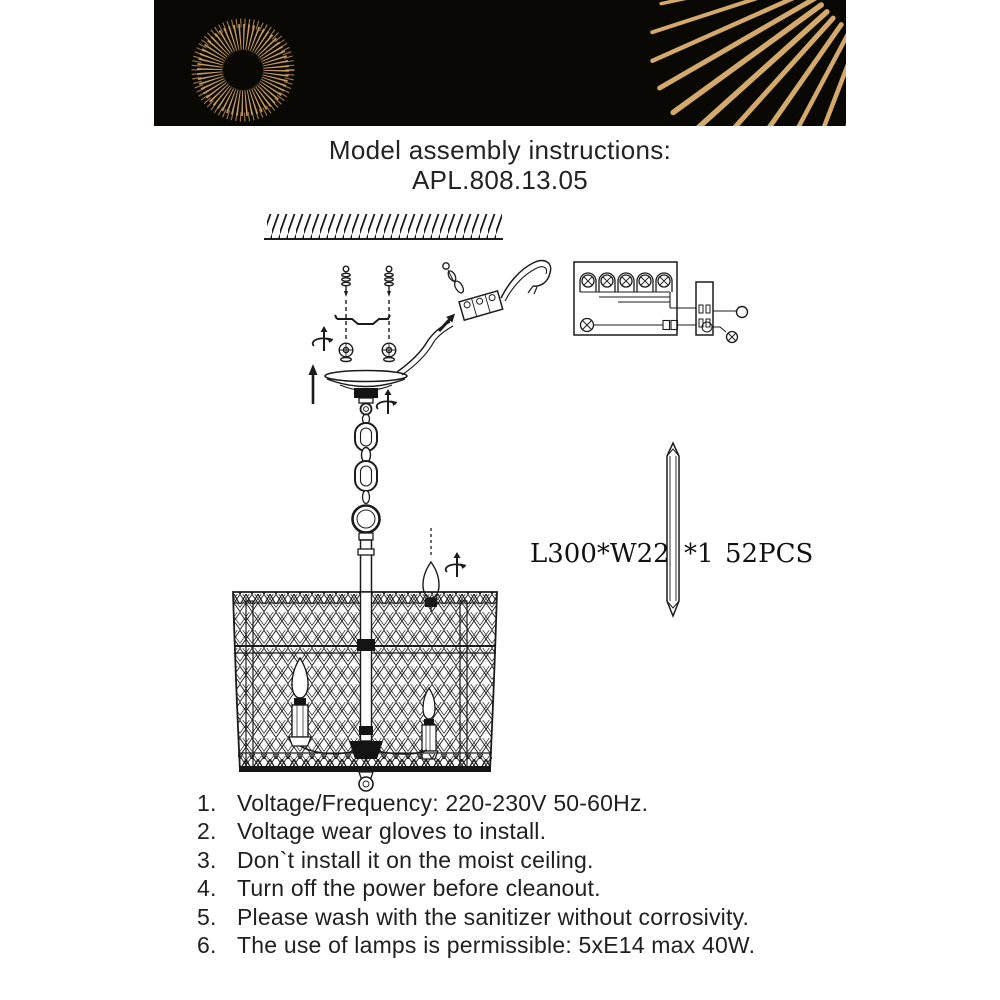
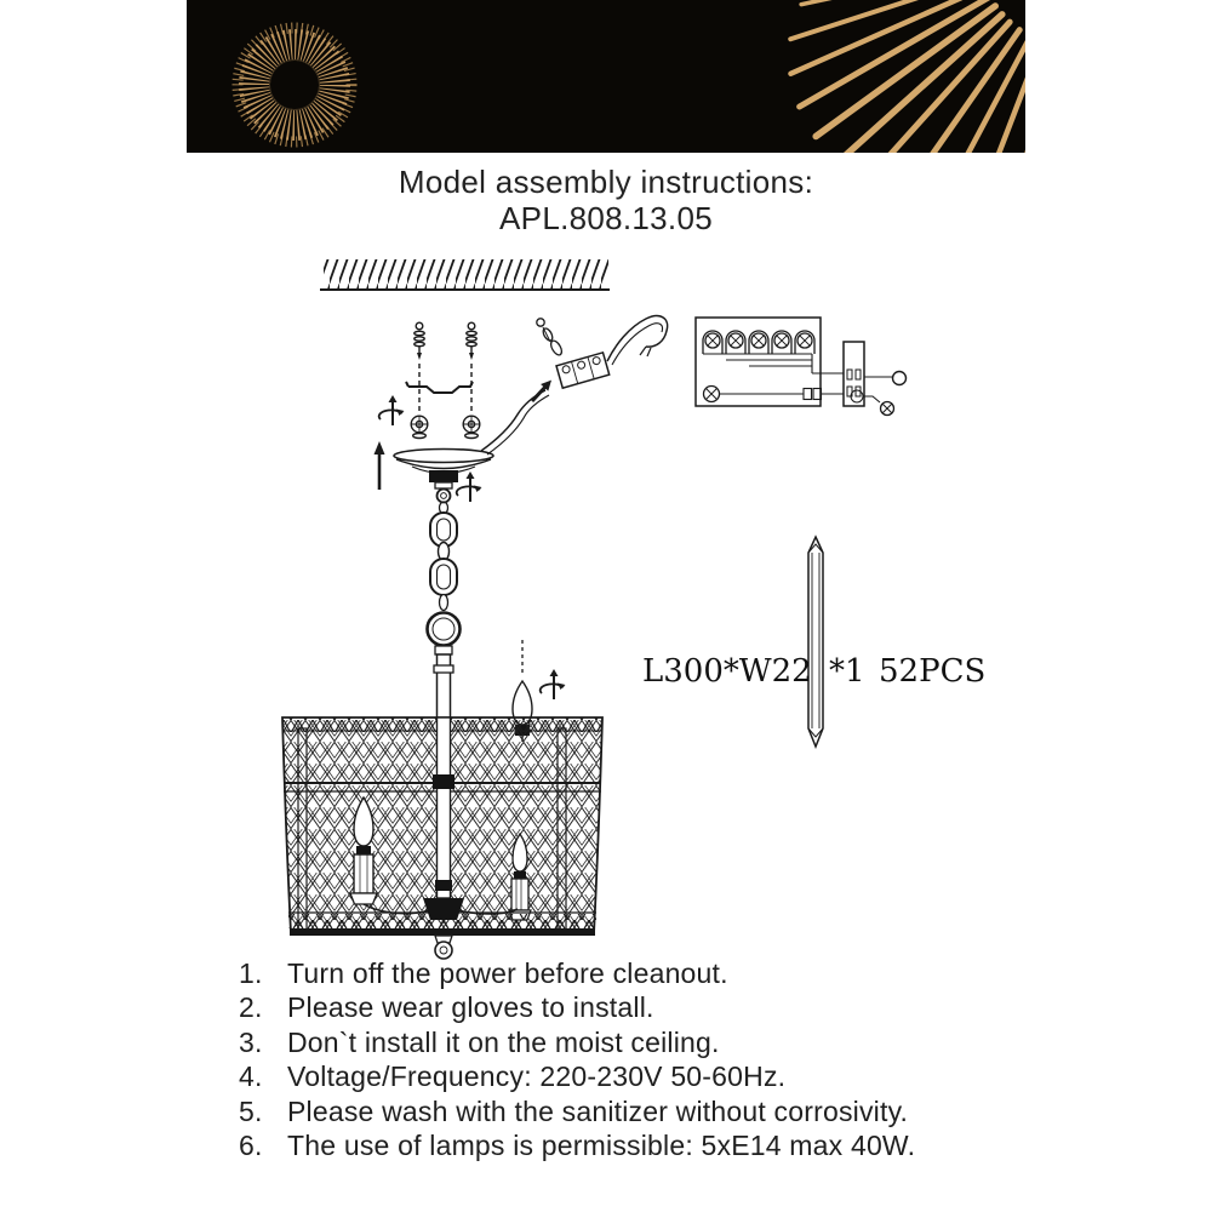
  Model assembly instructions:
  APL.808.13.05
  L300*W22
  *1
  52PCS
  1.
- Voltage/Frequency: 220-230V 50-60Hz.
+ Turn off the power before cleanout.
  2.
- Voltage wear gloves to install.
+ Please wear gloves to install.
  3.
  Don`t install it on the moist ceiling.
  4.
- Turn off the power before cleanout.
+ Voltage/Frequency: 220-230V 50-60Hz.
  5.
  Please wash with the sanitizer without corrosivity.
  6.
  The use of lamps is permissible: 5xE14 max 40W.
